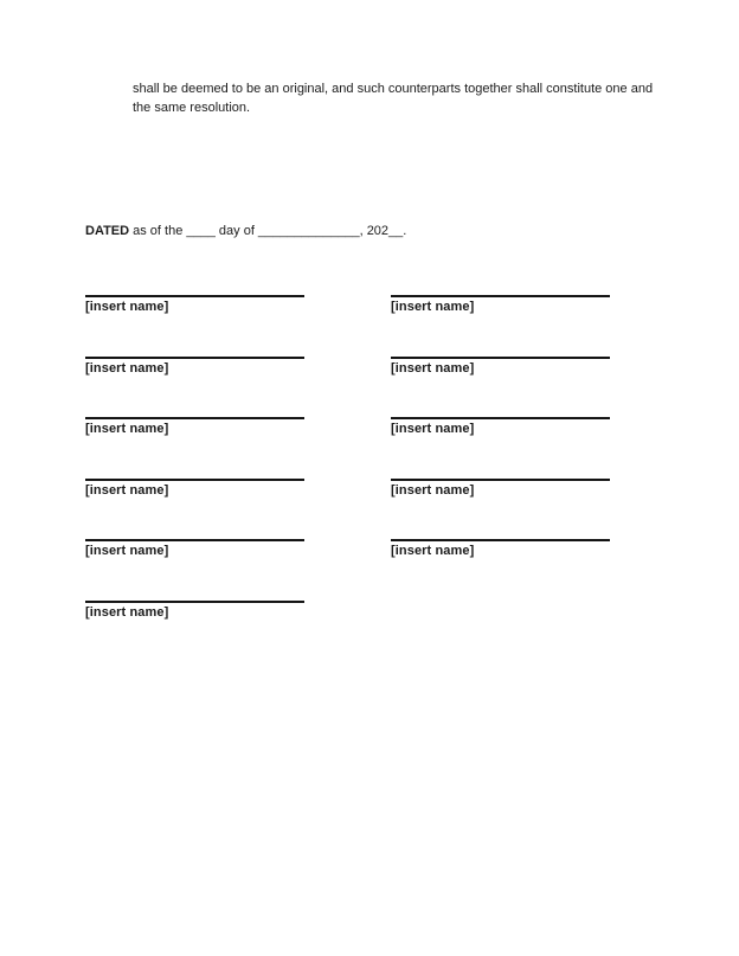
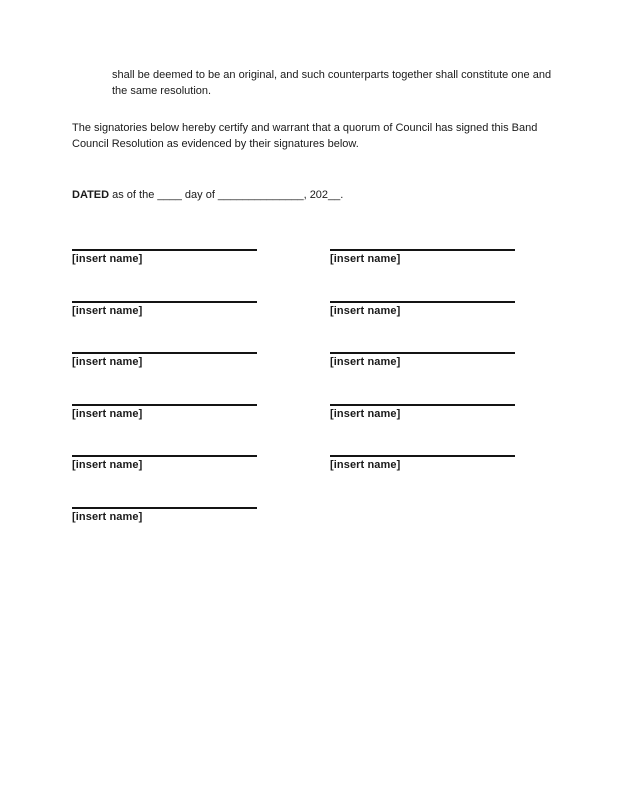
  shall be deemed to be an original, and such counterparts together shall constitute one and
  the same resolution.
+ The signatories below hereby certify and warrant that a quorum of Council has signed this Band
+ Council Resolution as evidenced by their signatures below.
  DATED as of the ____ day of ______________, 202__.
  [insert name]
  [insert name]
  [insert name]
  [insert name]
  [insert name]
  [insert name]
  [insert name]
  [insert name]
  [insert name]
  [insert name]
  [insert name]
